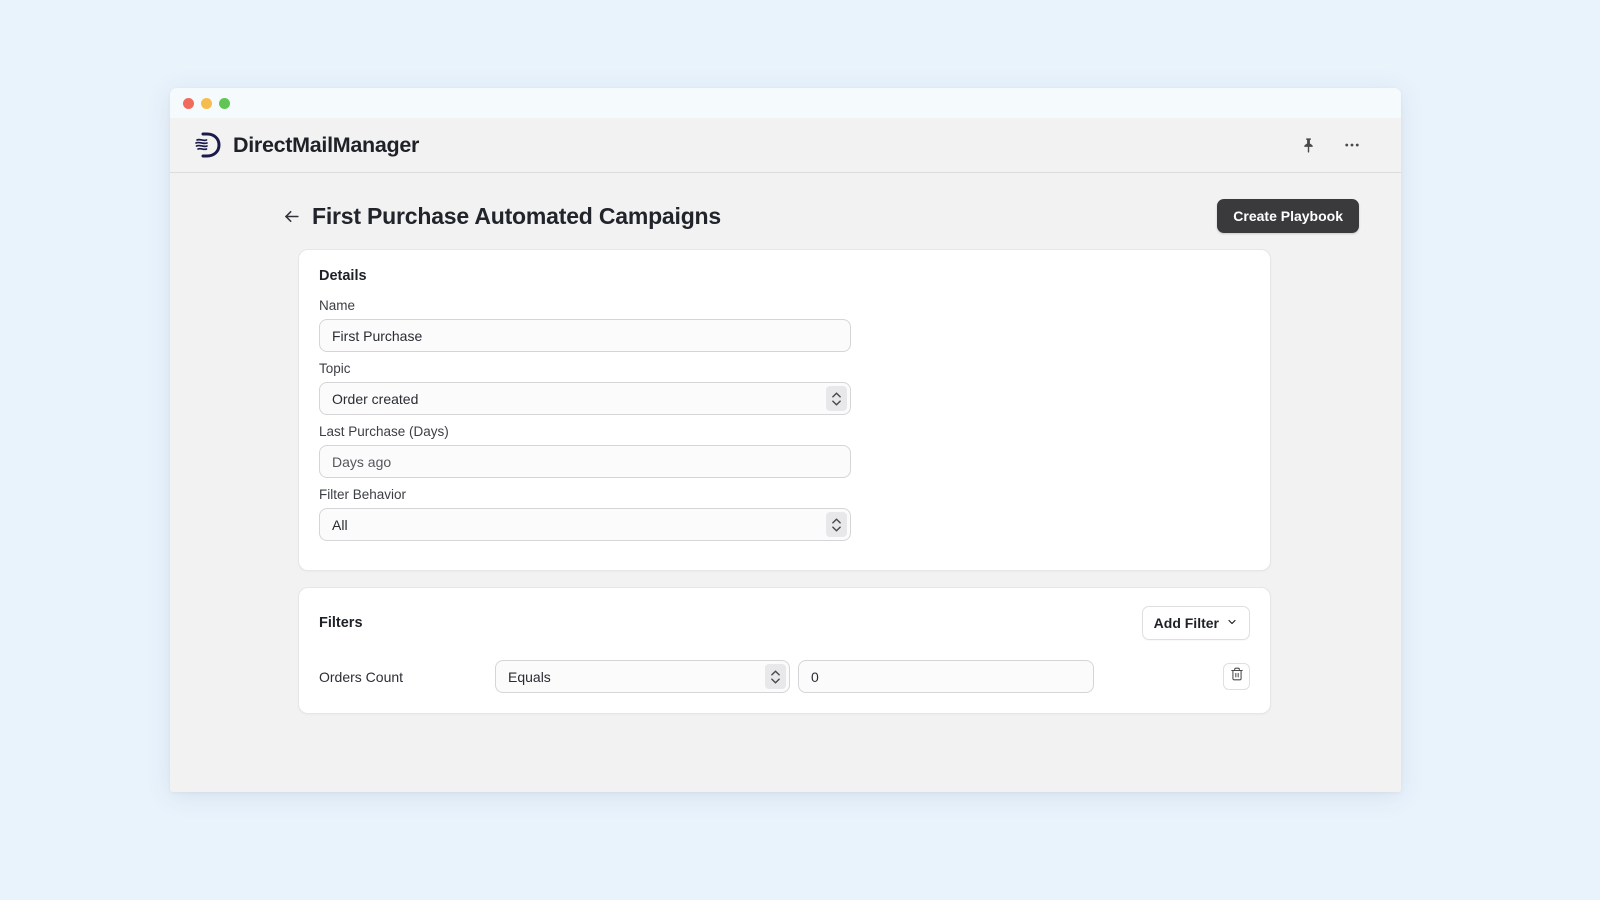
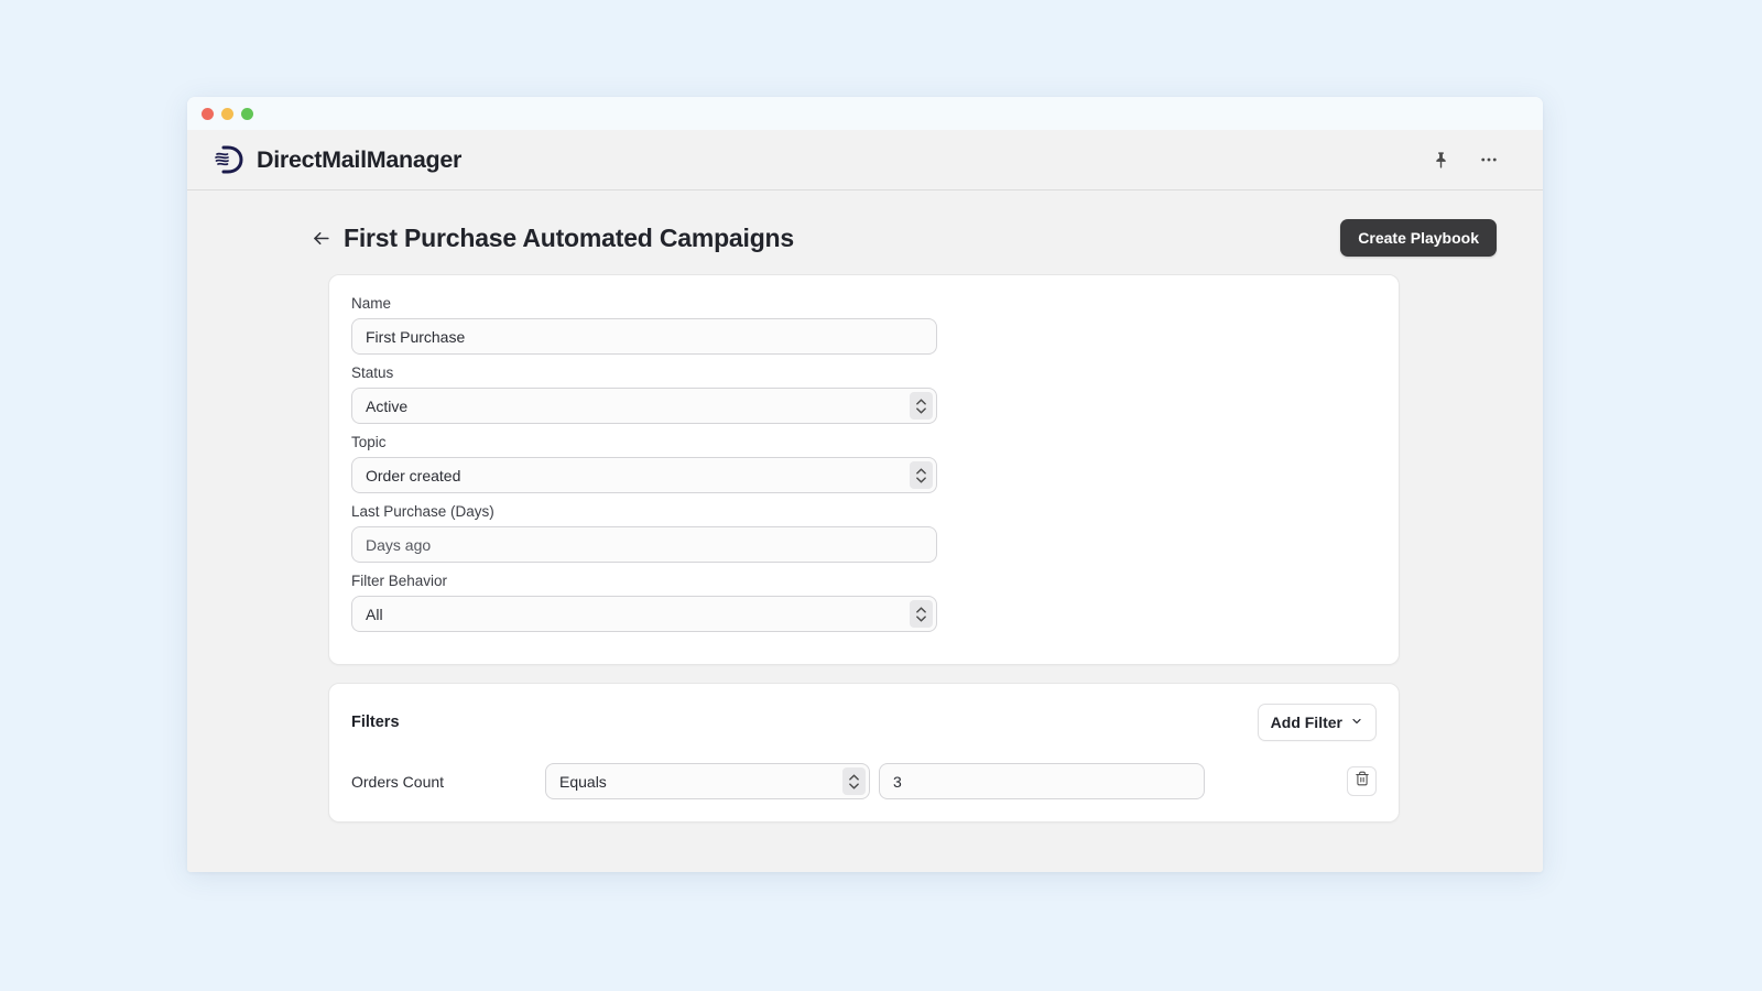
  DirectMailManager
  First Purchase Automated Campaigns
  Create Playbook
- Details
  Name
  First Purchase
+ Status
+ Active
  Topic
  Order created
  Last Purchase (Days)
  Days ago
  Filter Behavior
  All
  Filters
  Add Filter
  Orders Count
  Equals
- 0
+ 3
